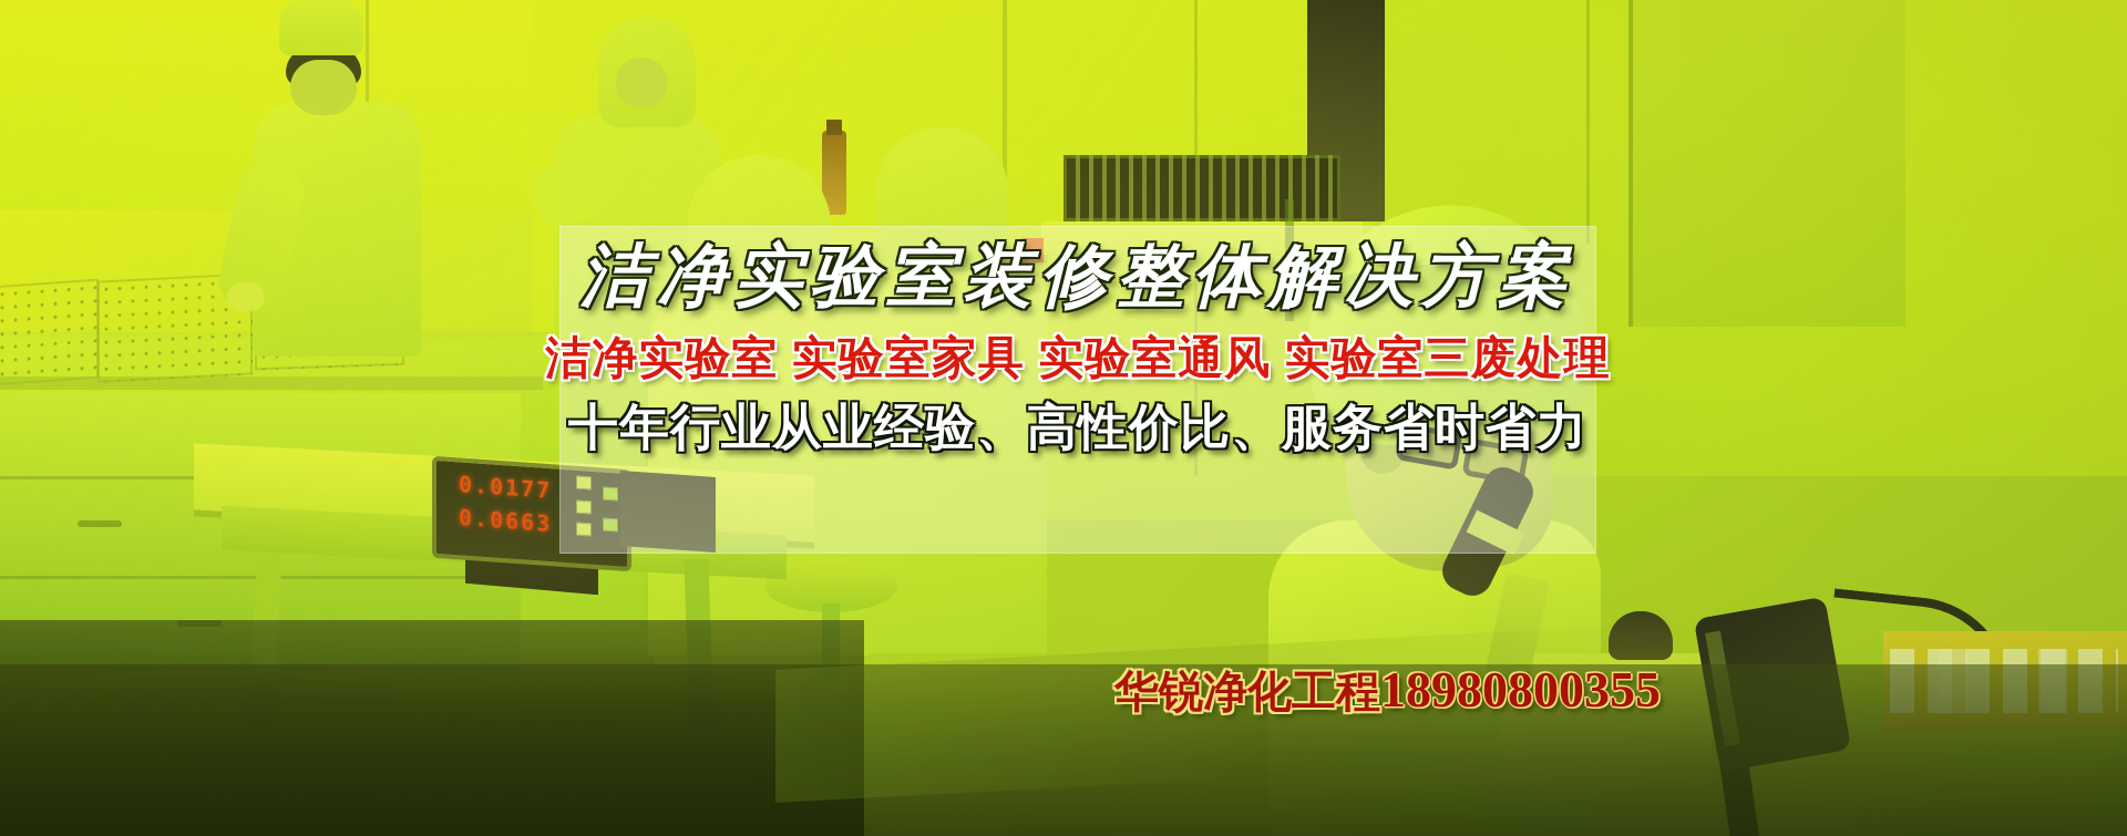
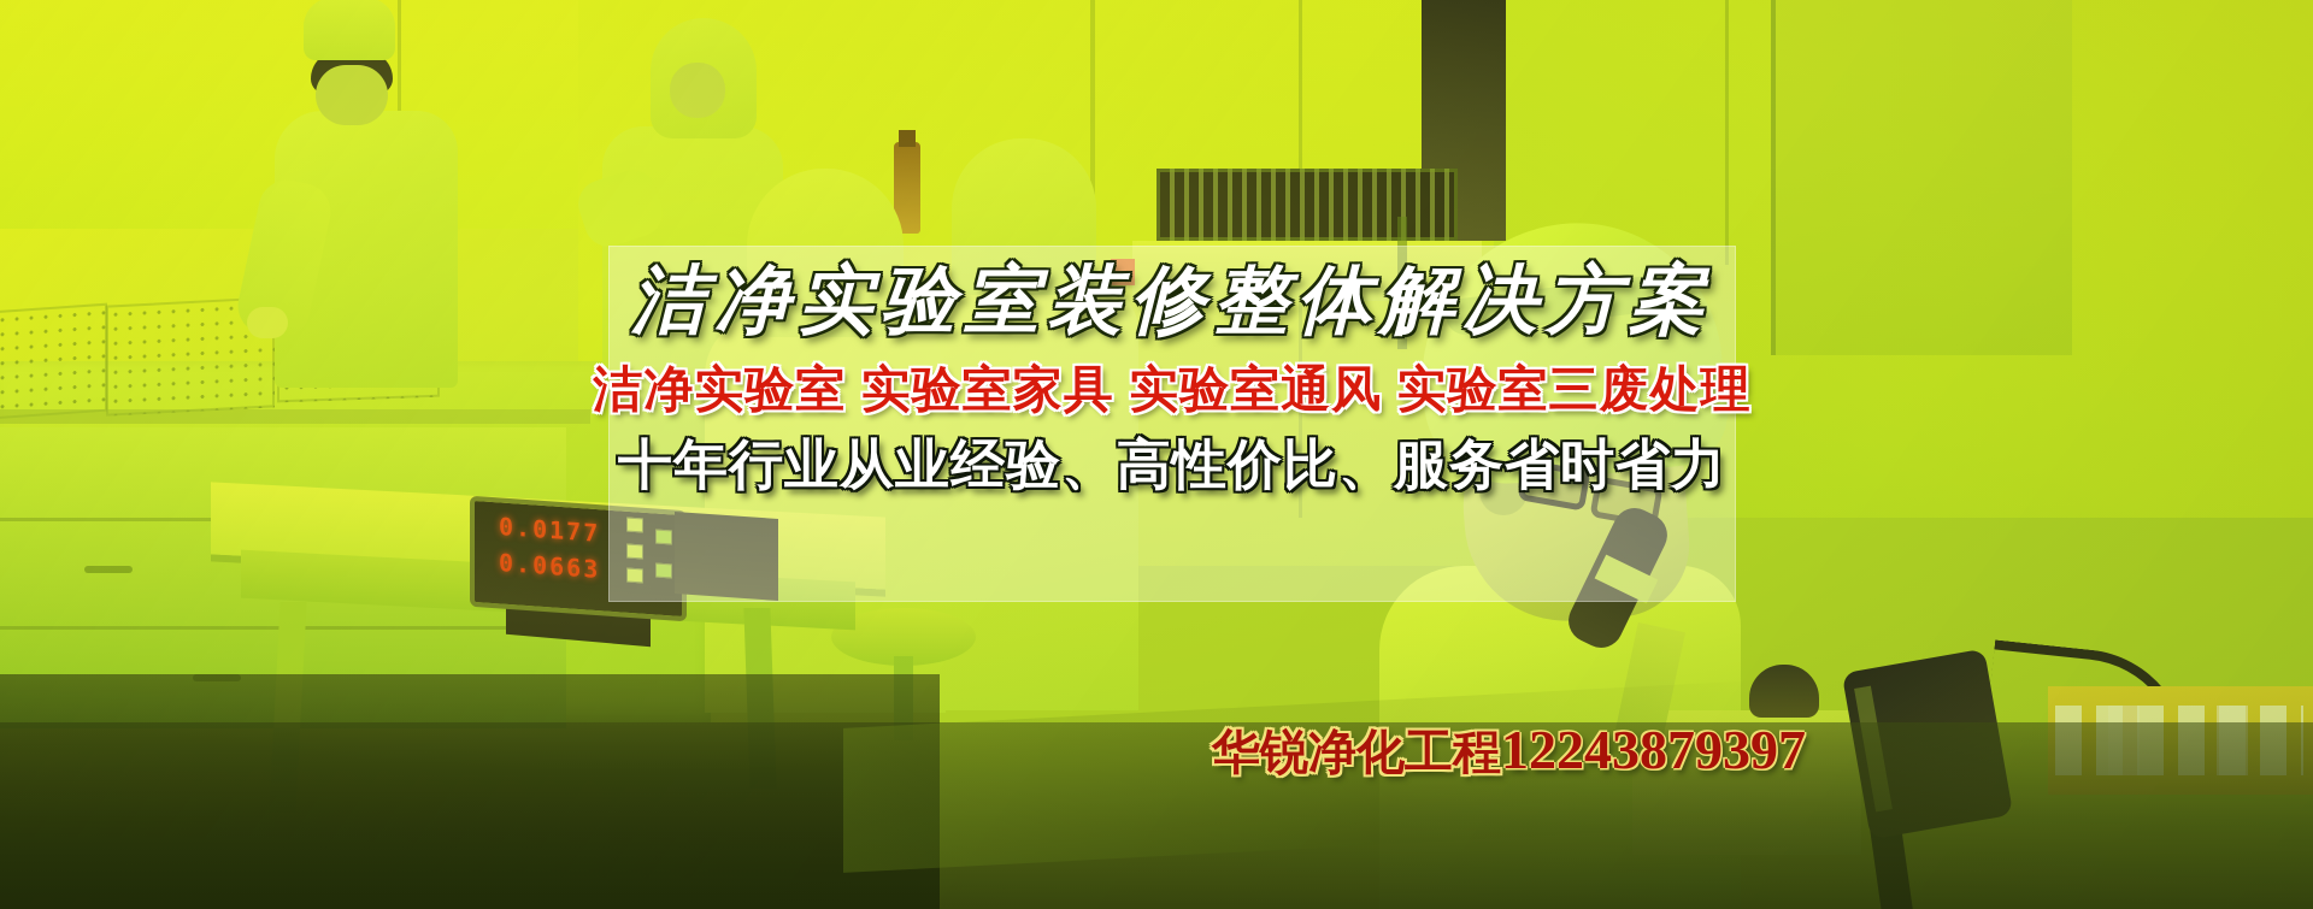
  洁净实验室装修整体解决方案
  洁净实验室 实验室家具 实验室通风 实验室三废处理
  十年行业从业经验、高性价比、服务省时省力
  华锐净化工程
- 18980800355
+ 12243879397
